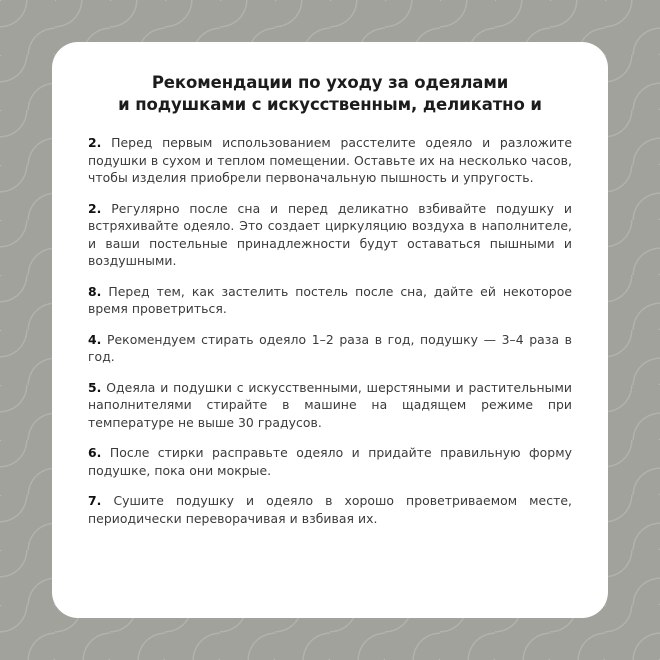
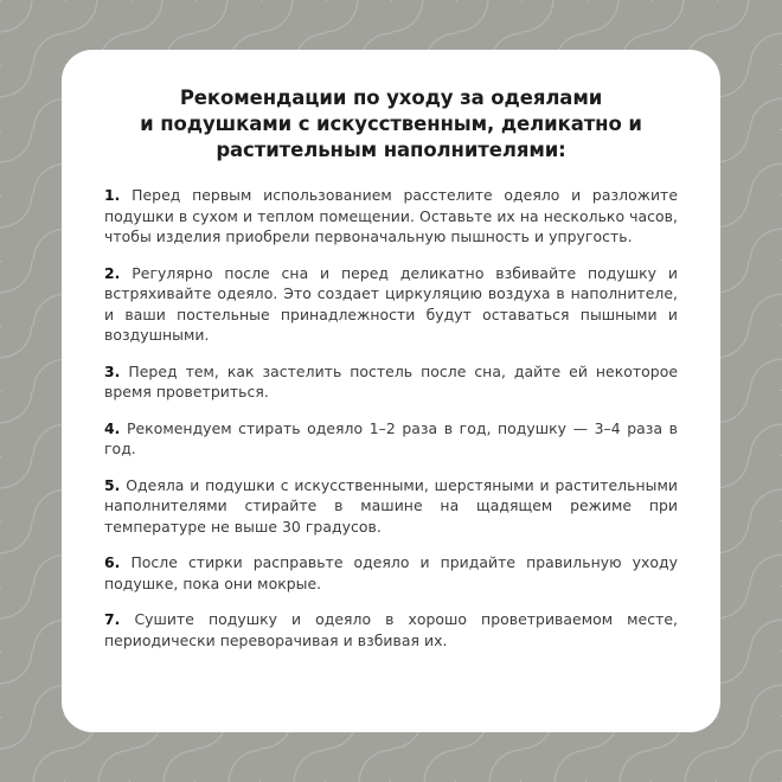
  Рекомендации по уходу за одеялами
  и подушками с искусственным, деликатно и
+ растительным наполнителями:
- 2. Перед первым использованием расстелите одеяло и разложите подушки в сухом и теплом помещении. Оставьте их на несколько часов, чтобы изделия приобрели первоначальную пышность и упругость.
+ 1. Перед первым использованием расстелите одеяло и разложите подушки в сухом и теплом помещении. Оставьте их на несколько часов, чтобы изделия приобрели первоначальную пышность и упругость.
  2. Регулярно после сна и перед деликатно взбивайте подушку и встряхивайте одеяло. Это создает циркуляцию воздуха в наполнителе, и ваши постельные принадлежности будут оставаться пышными и воздушными.
- 8. Перед тем, как застелить постель после сна, дайте ей некоторое время проветриться.
+ 3. Перед тем, как застелить постель после сна, дайте ей некоторое время проветриться.
  4. Рекомендуем стирать одеяло 1–2 раза в год, подушку — 3–4 раза в год.
  5. Одеяла и подушки с искусственными, шерстяными и растительными наполнителями стирайте в машине на щадящем режиме при температуре не выше 30 градусов.
- 6. После стирки расправьте одеяло и придайте правильную форму подушке, пока они мокрые.
+ 6. После стирки расправьте одеяло и придайте правильную уходу подушке, пока они мокрые.
  7. Сушите подушку и одеяло в хорошо проветриваемом месте, периодически переворачивая и взбивая их.
